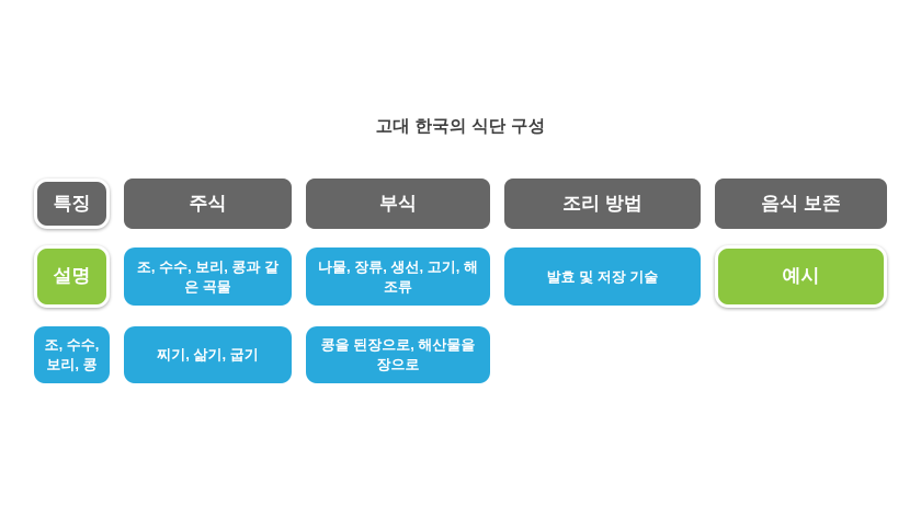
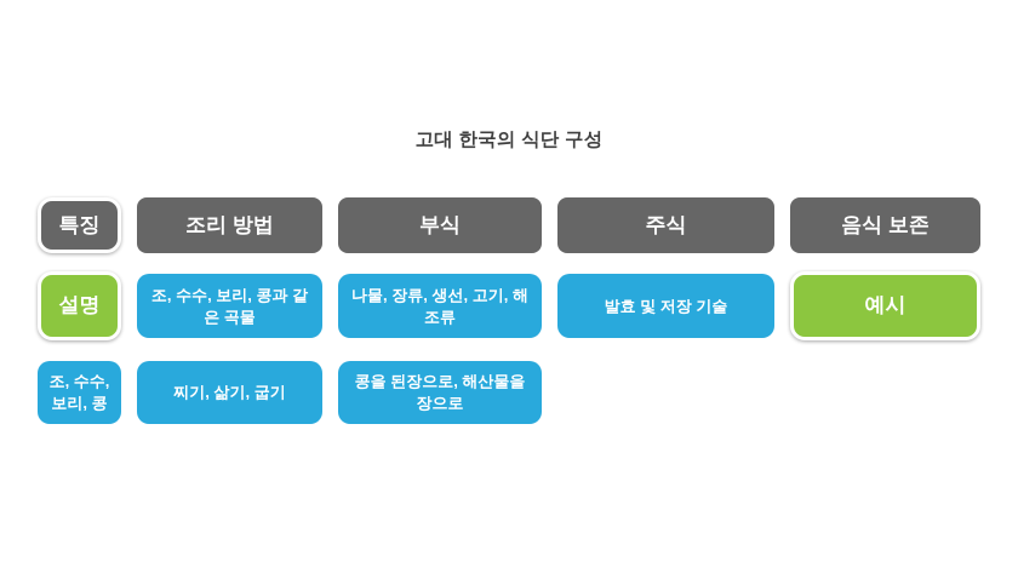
  고대 한국의 식단 구성
  특징
- 주식
+ 조리 방법
  부식
- 조리 방법
+ 주식
  음식 보존
  설명
  조, 수수, 보리, 콩과 같은 곡물
  나물, 장류, 생선, 고기, 해조류
  발효 및 저장 기술
  예시
  조, 수수, 보리, 콩
  찌기, 삶기, 굽기
  콩을 된장으로, 해산물을 장으로
